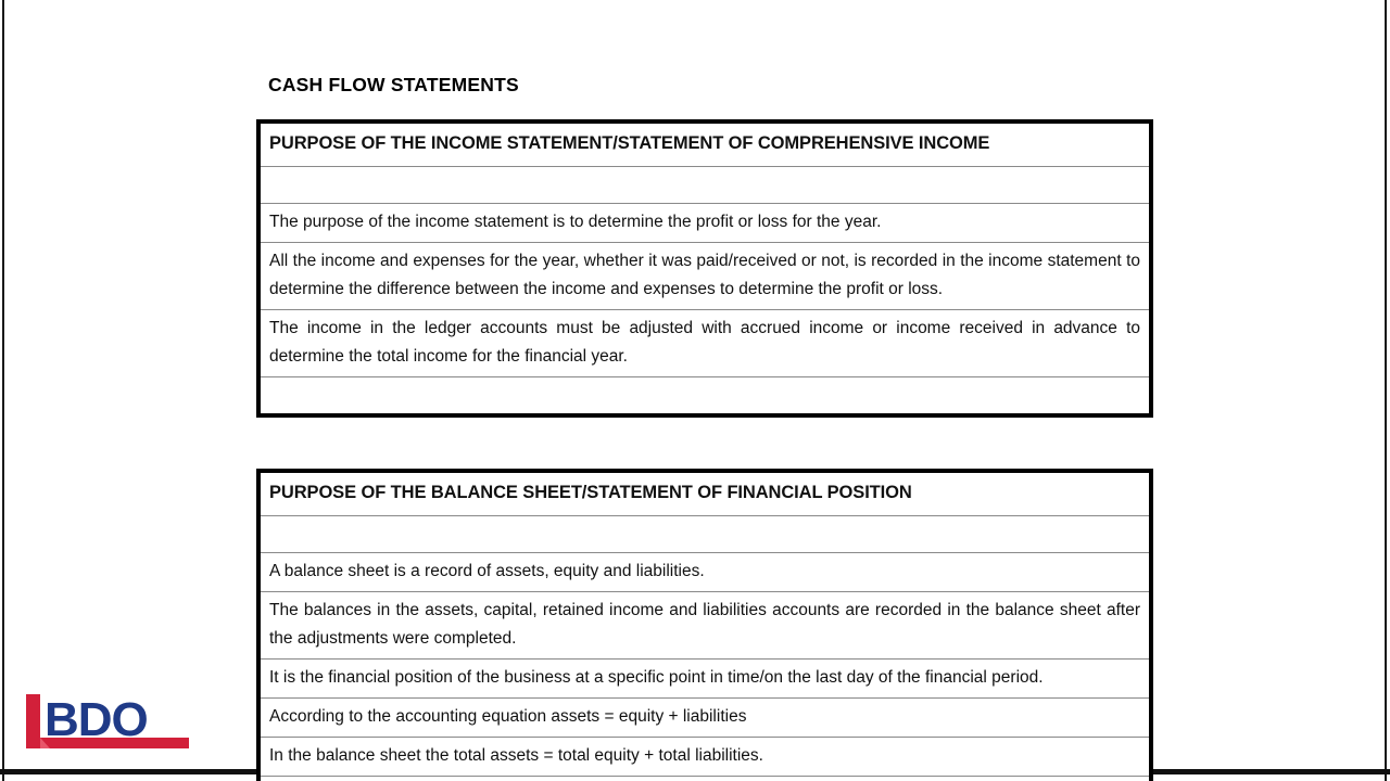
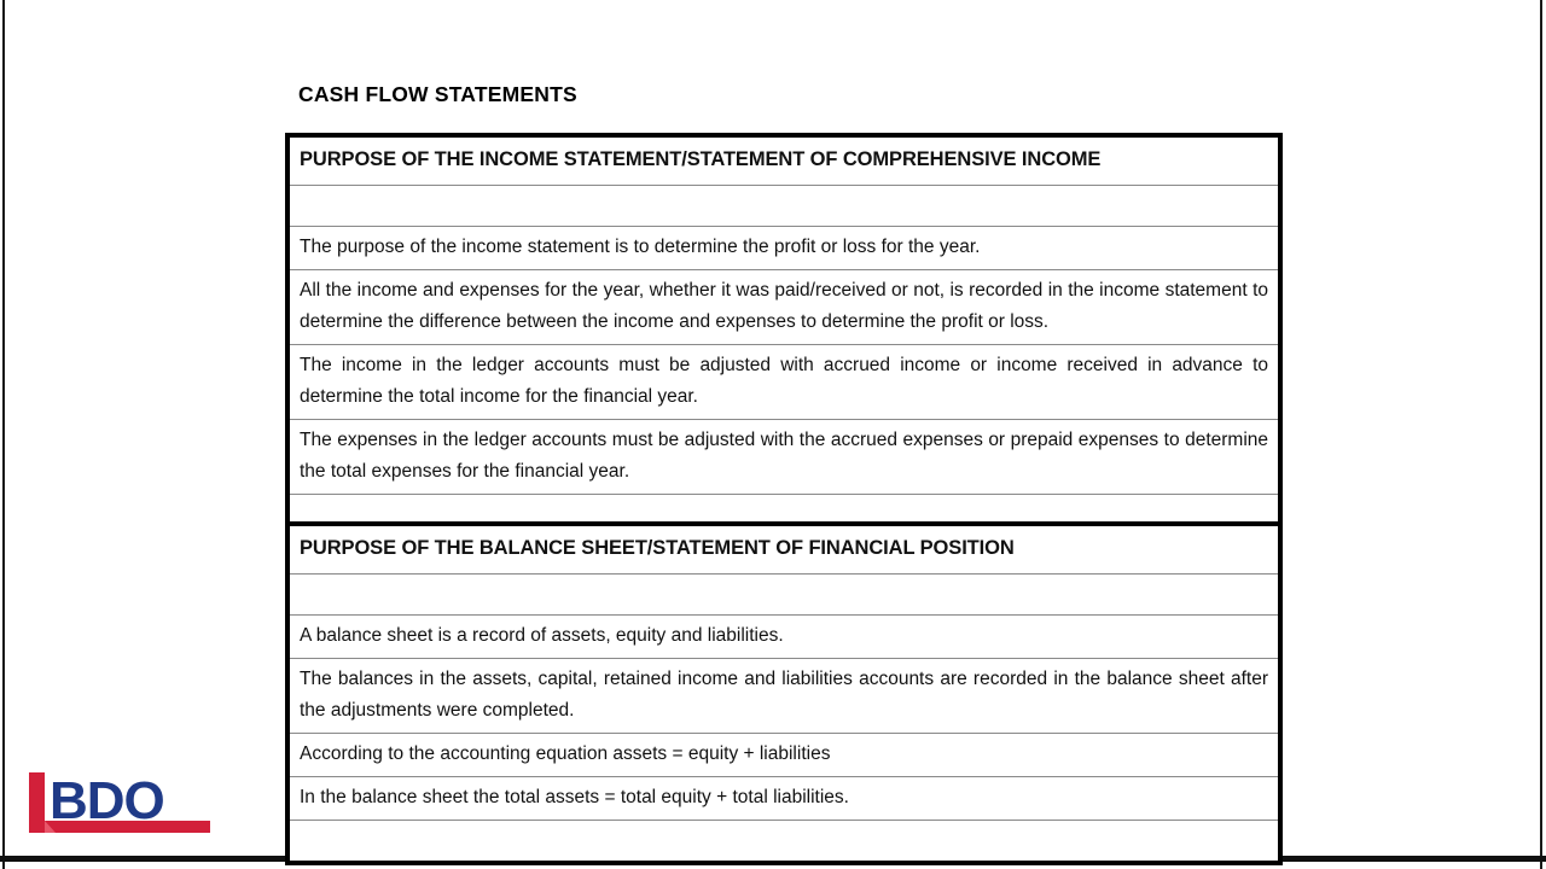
  CASH FLOW STATEMENTS
  PURPOSE OF THE INCOME STATEMENT/STATEMENT OF COMPREHENSIVE INCOME
  The purpose of the income statement is to determine the profit or loss for the year.
  All the income and expenses for the year, whether it was paid/received or not, is recorded in the income statement to determine the difference between the income and expenses to determine the profit or loss.
  The income in the ledger accounts must be adjusted with accrued income or income received in advance to determine the total income for the financial year.
+ The expenses in the ledger accounts must be adjusted with the accrued expenses or prepaid expenses to determine the total expenses for the financial year.
  PURPOSE OF THE BALANCE SHEET/STATEMENT OF FINANCIAL POSITION
  A balance sheet is a record of assets, equity and liabilities.
  The balances in the assets, capital, retained income and liabilities accounts are recorded in the balance sheet after the adjustments were completed.
- It is the financial position of the business at a specific point in time/on the last day of the financial period.
  According to the accounting equation assets = equity + liabilities
  In the balance sheet the total assets = total equity + total liabilities.
  BDO
